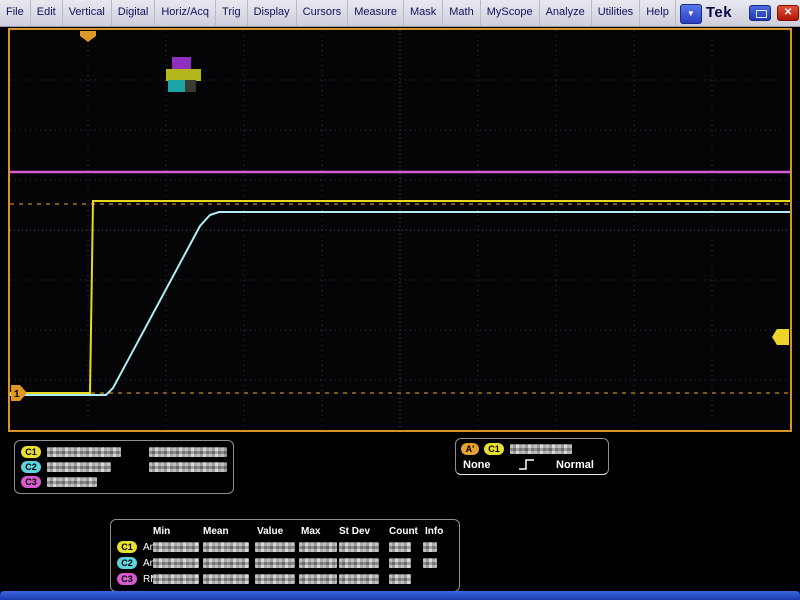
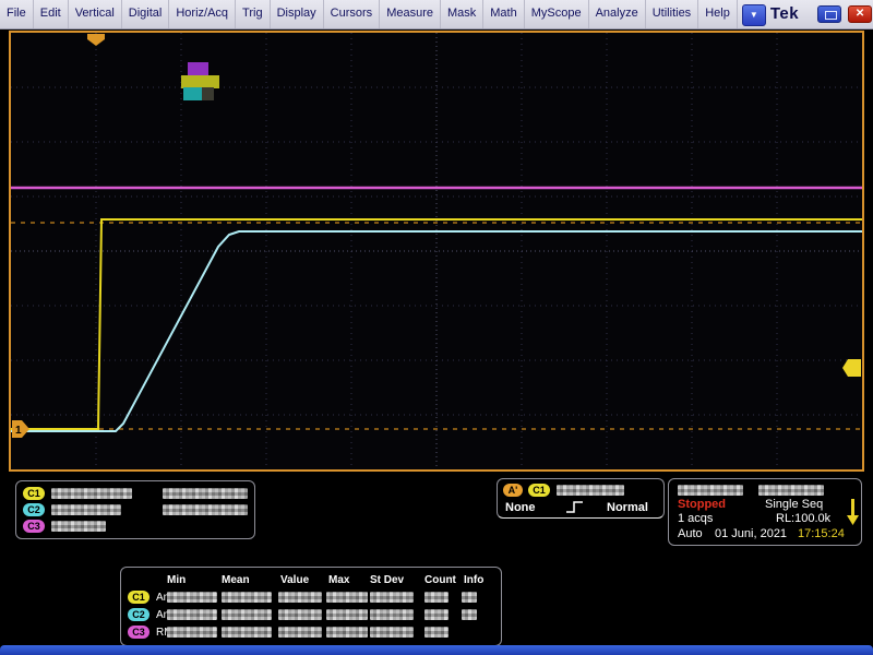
  File
  Edit
  Vertical
  Digital
  Horiz/Acq
  Trig
  Display
  Cursors
  Measure
  Mask
  Math
  MyScope
  Analyze
  Utilities
  Help
  ▼
  Tek
  ✕
  1
  C1
  C2
  C3
  A'
  C1
  None
  Normal
+ Stopped
+ Single Seq
+ 1 acqs
+ RL:100.0k
+ Auto
+ 01 Juni, 2021
+ 17:15:24
  Min
  Mean
  Value
  Max
  St Dev
  Count
  Info
  C1
  C2
  C3
